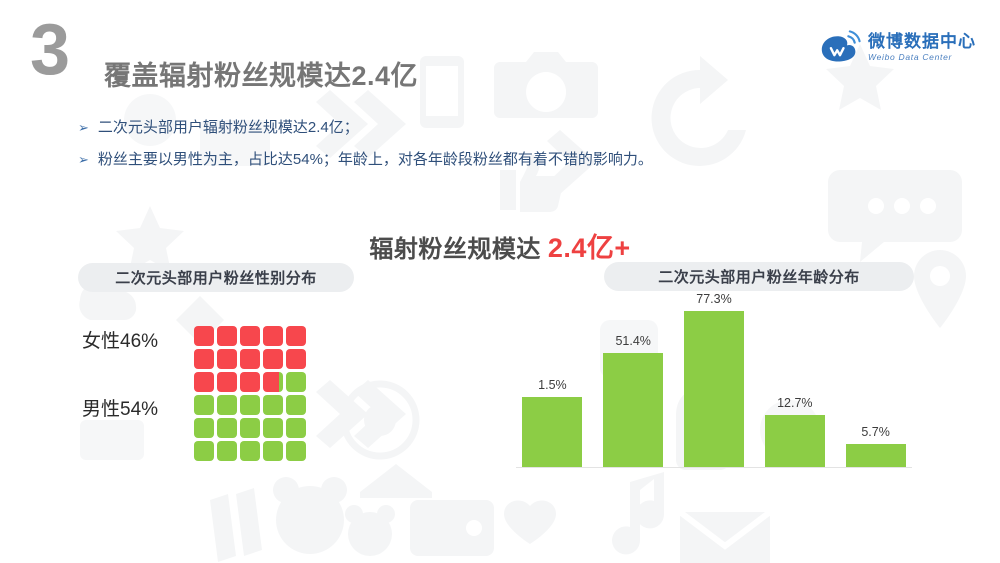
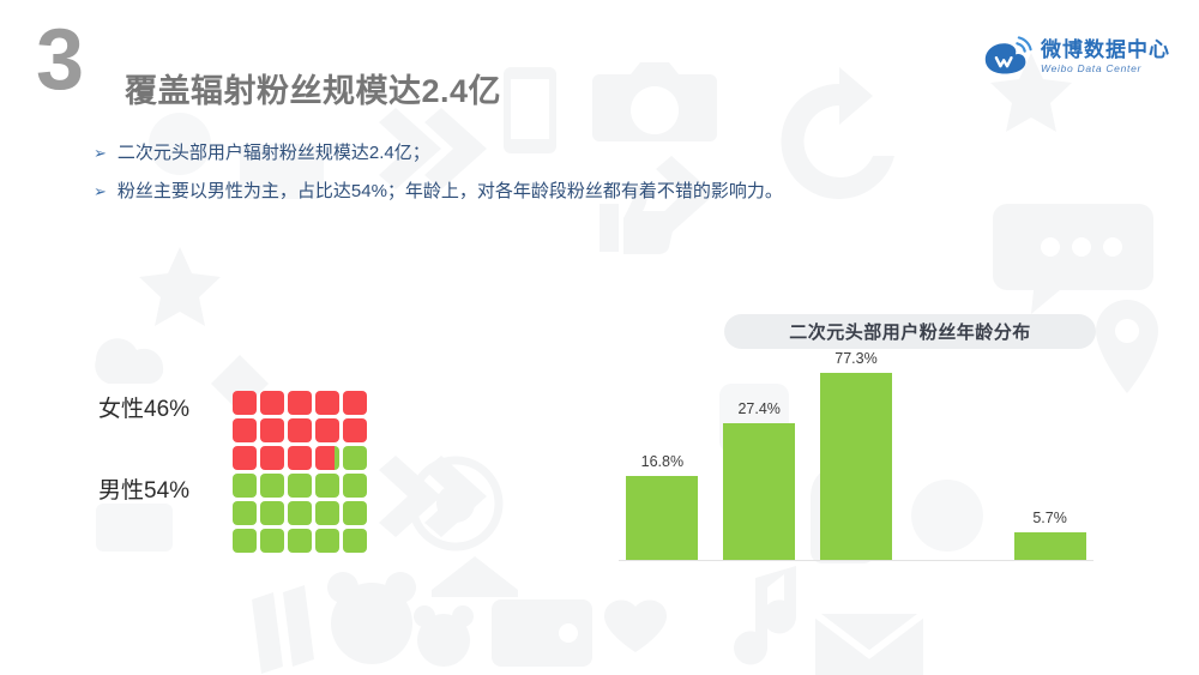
  3
  覆盖辐射粉丝规模达2.4亿
  微博数据中心
  Weibo Data Center
  ➢
  二次元头部用户辐射粉丝规模达2.4亿；
  ➢
  粉丝主要以男性为主，占比达54%；年龄上，对各年龄段粉丝都有着不错的影响力。
- 辐射粉丝规模达 2.4亿+
- 二次元头部用户粉丝性别分布
  女性46%
  男性54%
  二次元头部用户粉丝年龄分布
- 1.5%
+ 16.8%
- 51.4%
+ 27.4%
  77.3%
- 12.7%
  5.7%
